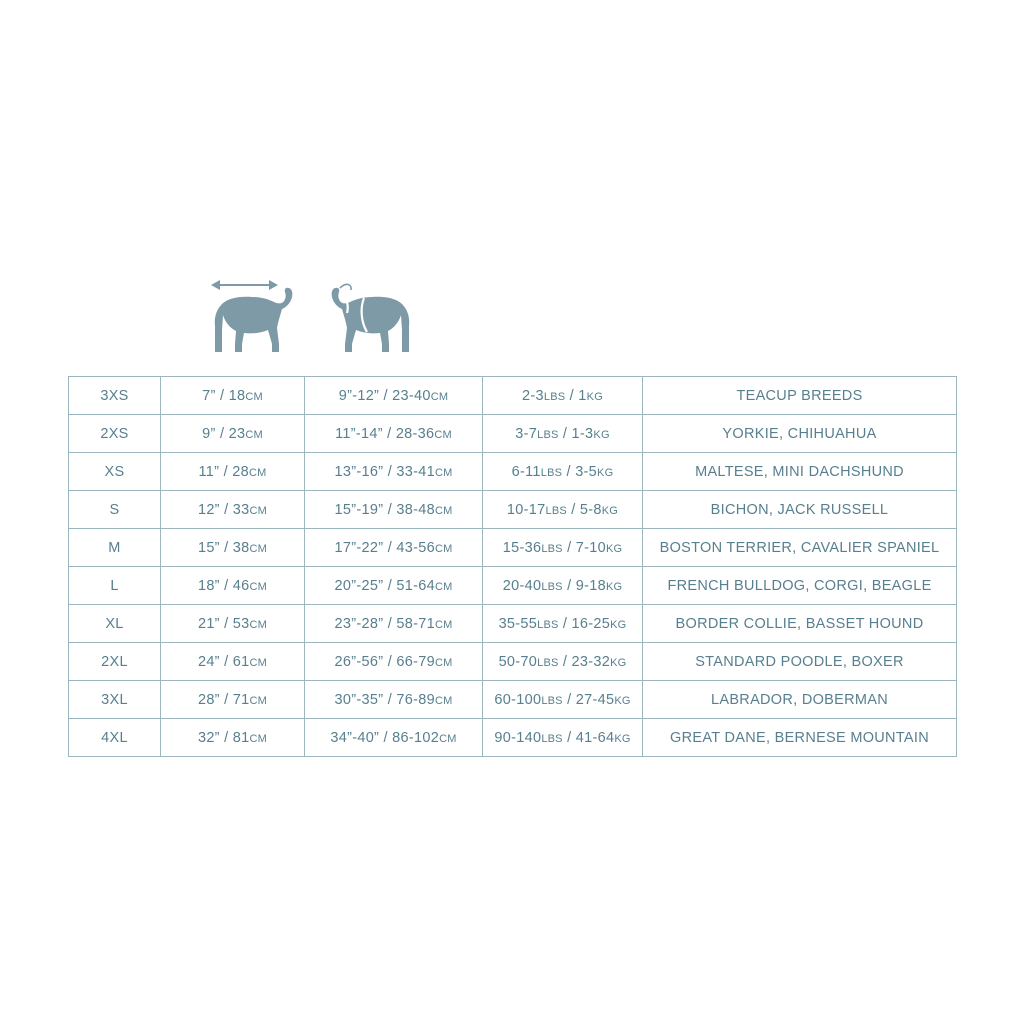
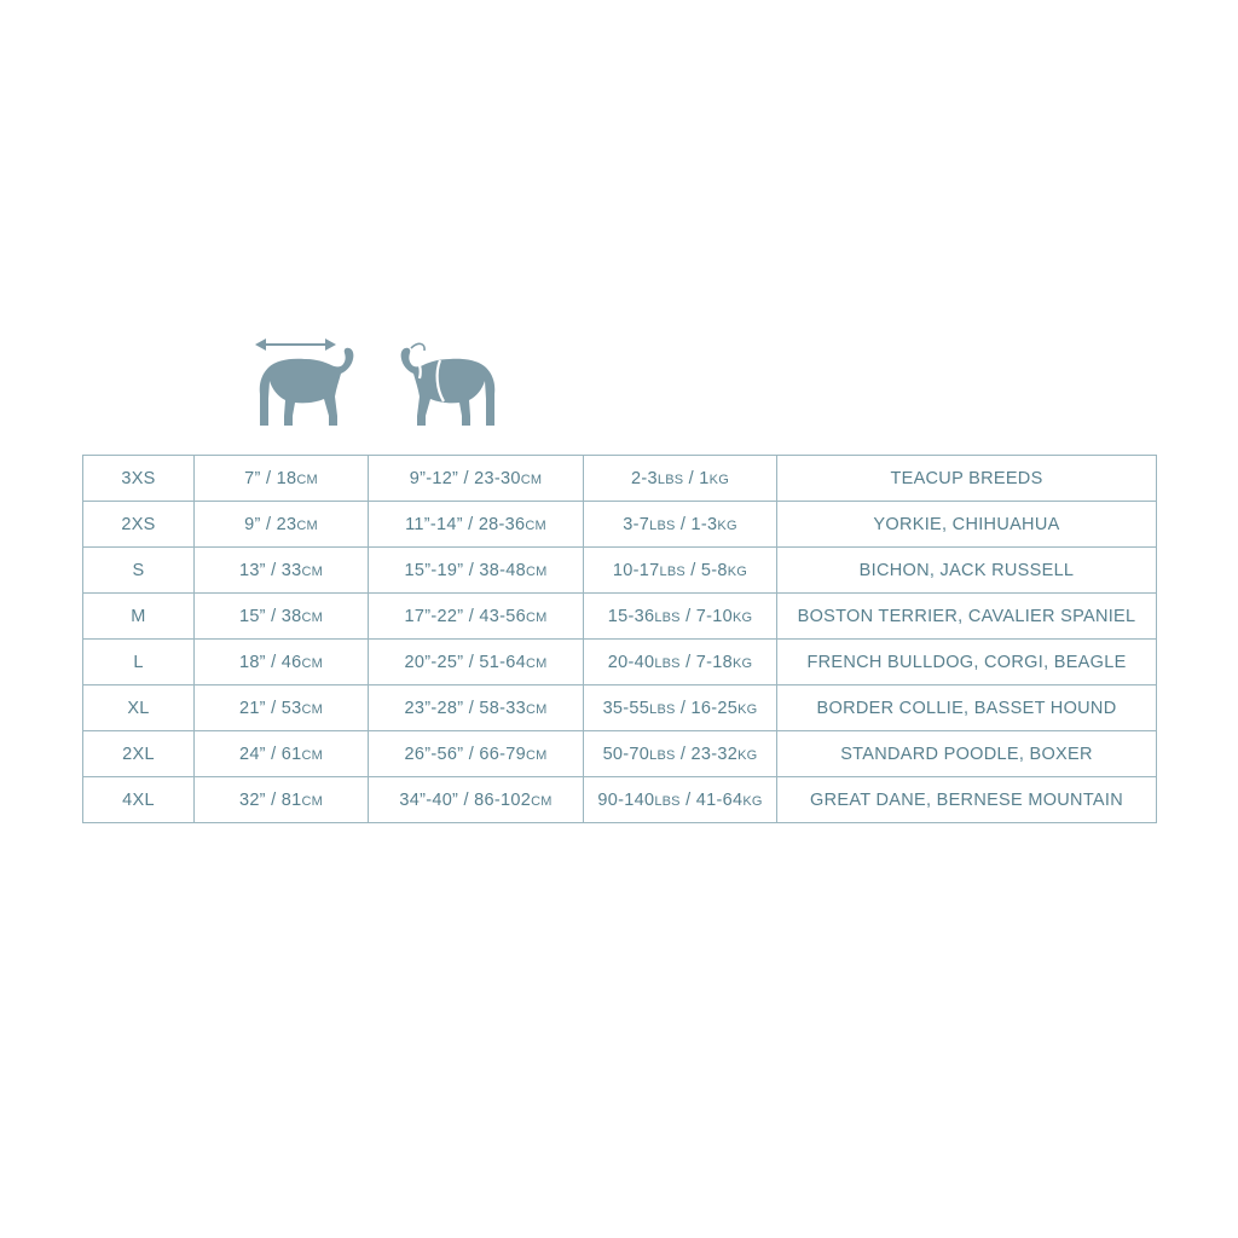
- 3XS	7” / 18CM	9”-12” / 23-40CM	2-3LBS / 1KG	TEACUP BREEDS
+ 3XS	7” / 18CM	9”-12” / 23-30CM	2-3LBS / 1KG	TEACUP BREEDS
  2XS	9” / 23CM	11”-14” / 28-36CM	3-7LBS / 1-3KG	YORKIE, CHIHUAHUA
- XS	11” / 28CM	13”-16” / 33-41CM	6-11LBS / 3-5KG	MALTESE, MINI DACHSHUND
- S	12” / 33CM	15”-19” / 38-48CM	10-17LBS / 5-8KG	BICHON, JACK RUSSELL
+ S	13” / 33CM	15”-19” / 38-48CM	10-17LBS / 5-8KG	BICHON, JACK RUSSELL
  M	15” / 38CM	17”-22” / 43-56CM	15-36LBS / 7-10KG	BOSTON TERRIER, CAVALIER SPANIEL
- L	18” / 46CM	20”-25” / 51-64CM	20-40LBS / 9-18KG	FRENCH BULLDOG, CORGI, BEAGLE
+ L	18” / 46CM	20”-25” / 51-64CM	20-40LBS / 7-18KG	FRENCH BULLDOG, CORGI, BEAGLE
- XL	21” / 53CM	23”-28” / 58-71CM	35-55LBS / 16-25KG	BORDER COLLIE, BASSET HOUND
+ XL	21” / 53CM	23”-28” / 58-33CM	35-55LBS / 16-25KG	BORDER COLLIE, BASSET HOUND
  2XL	24” / 61CM	26”-56” / 66-79CM	50-70LBS / 23-32KG	STANDARD POODLE, BOXER
- 3XL	28” / 71CM	30”-35” / 76-89CM	60-100LBS / 27-45KG	LABRADOR, DOBERMAN
  4XL	32” / 81CM	34”-40” / 86-102CM	90-140LBS / 41-64KG	GREAT DANE, BERNESE MOUNTAIN
